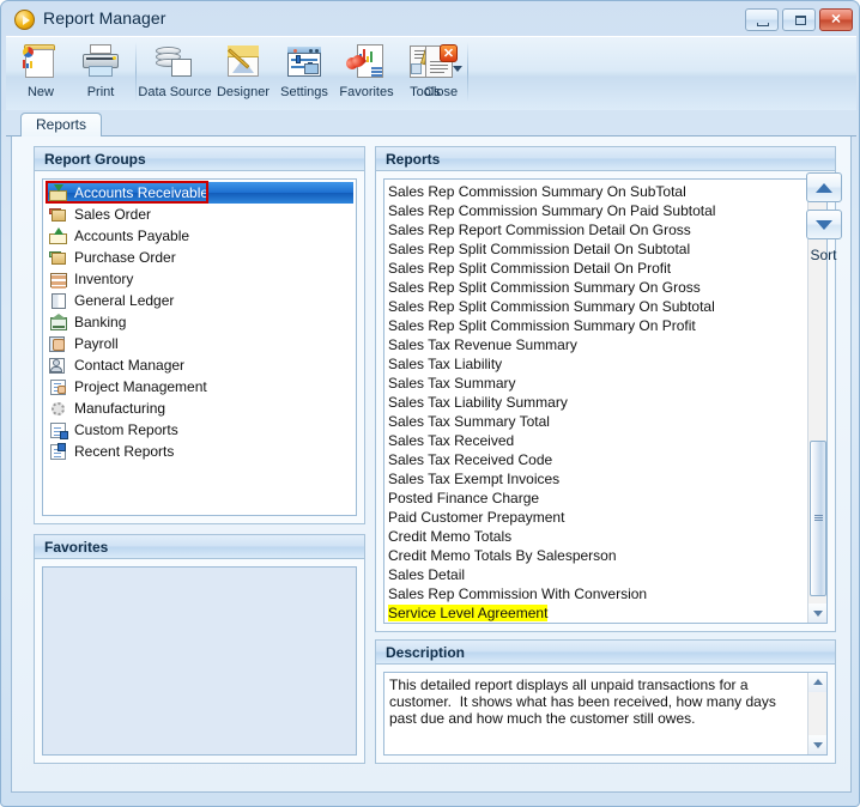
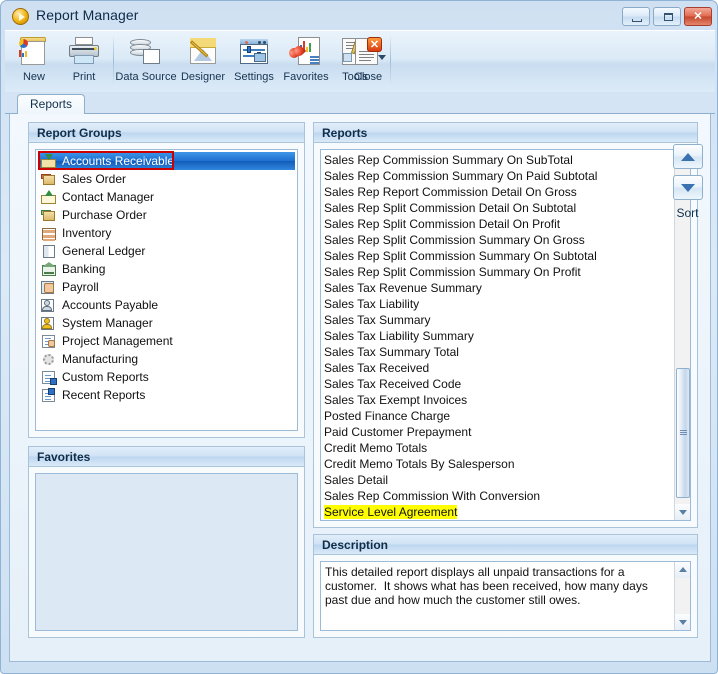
  Report Manager
  ✕
  New
  Print
  Data Source
  Designer
  Settings
  Favorites
  Tools
  ✕
  Close
  Reports
  Report Groups
  Accounts Receivable
  Sales Order
- Accounts Payable
+ Contact Manager
  Purchase Order
  Inventory
  General Ledger
  Banking
  Payroll
- Contact Manager
+ Accounts Payable
+ System Manager
  Project Management
  Manufacturing
  Custom Reports
  Recent Reports
  Favorites
  Reports
  Sales Rep Commission Summary On SubTotal
  Sales Rep Commission Summary On Paid Subtotal
  Sales Rep Report Commission Detail On Gross
  Sales Rep Split Commission Detail On Subtotal
  Sales Rep Split Commission Detail On Profit
  Sales Rep Split Commission Summary On Gross
  Sales Rep Split Commission Summary On Subtotal
  Sales Rep Split Commission Summary On Profit
  Sales Tax Revenue Summary
  Sales Tax Liability
  Sales Tax Summary
  Sales Tax Liability Summary
  Sales Tax Summary Total
  Sales Tax Received
  Sales Tax Received Code
  Sales Tax Exempt Invoices
  Posted Finance Charge
  Paid Customer Prepayment
  Credit Memo Totals
  Credit Memo Totals By Salesperson
  Sales Detail
  Sales Rep Commission With Conversion
  Service Level Agreement
  Sort
  Description
  This detailed report displays all unpaid transactions for a customer. It shows what has been received, how many days past due and how much the customer still owes.
